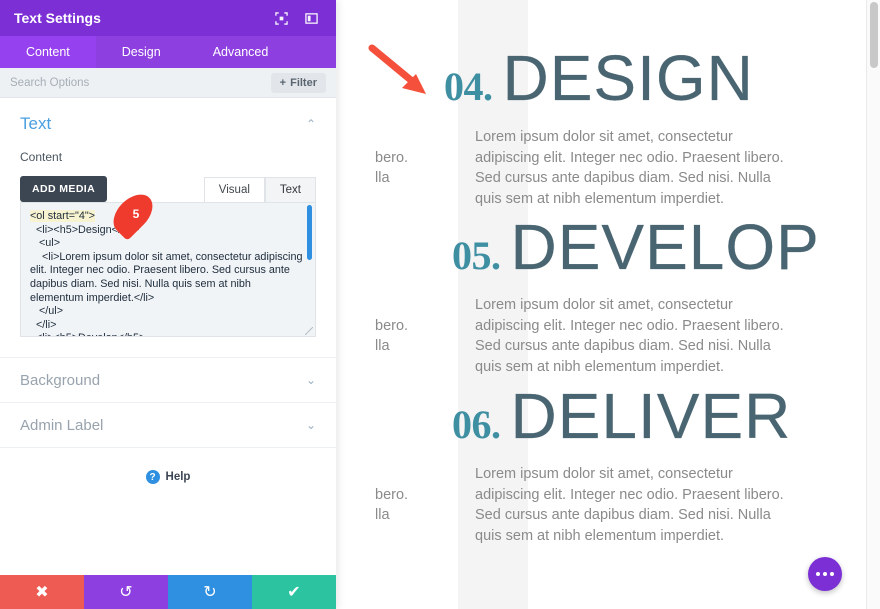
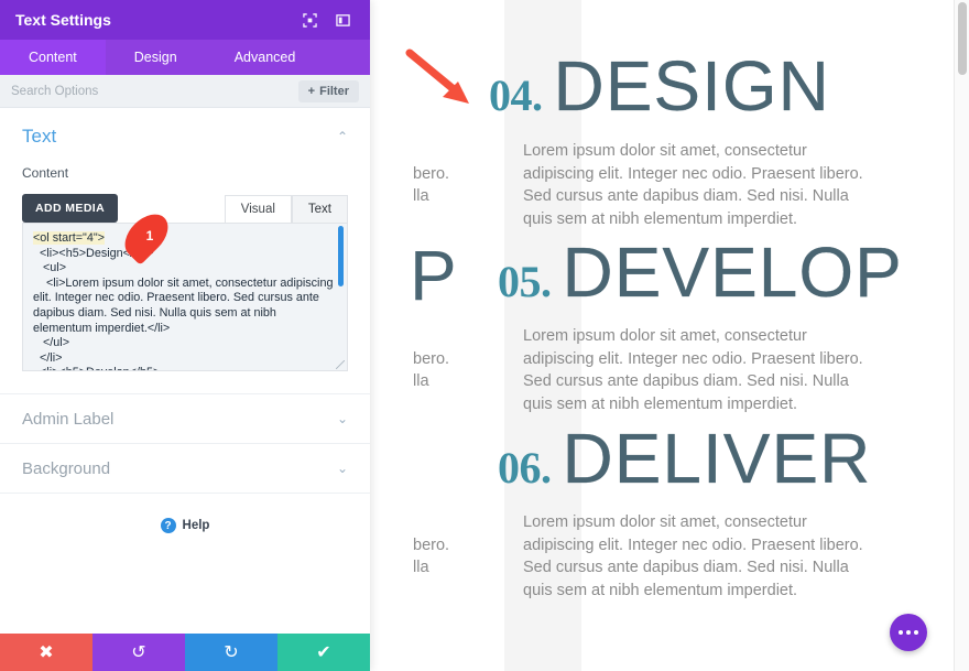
+ P
  04.
  DESIGN
  Lorem ipsum dolor sit amet, consectetur adipiscing elit. Integer nec odio. Praesent libero. Sed cursus ante dapibus diam. Sed nisi. Nulla quis sem at nibh elementum imperdiet.
  bero.
  lla
  05.
  DEVELOP
  Lorem ipsum dolor sit amet, consectetur adipiscing elit. Integer nec odio. Praesent libero. Sed cursus ante dapibus diam. Sed nisi. Nulla quis sem at nibh elementum imperdiet.
  bero.
  lla
  06.
  DELIVER
  Lorem ipsum dolor sit amet, consectetur adipiscing elit. Integer nec odio. Praesent libero. Sed cursus ante dapibus diam. Sed nisi. Nulla quis sem at nibh elementum imperdiet.
  bero.
  lla
  Text Settings
  Content
  Design
  Advanced
  Search Options
  +
  Filter
  Text
  ⌃
  Content
  ADD MEDIA
  Visual
  Text
  <ol start="4">
  <li><h5>Design<
  <ul>
  <li>Lorem ipsum dolor sit amet, consectetur adipiscing elit. Integer nec odio. Praesent libero. Sed cursus ante dapibus diam. Sed nisi. Nulla quis sem at nibh elementum imperdiet.</li>
  </ul>
  </li>
- Background
+ Admin Label
  ⌄
- Admin Label
+ Background
  ⌄
  ?
  Help
  ✖
  ↺
  ↻
  ✔
- 5
+ 1
